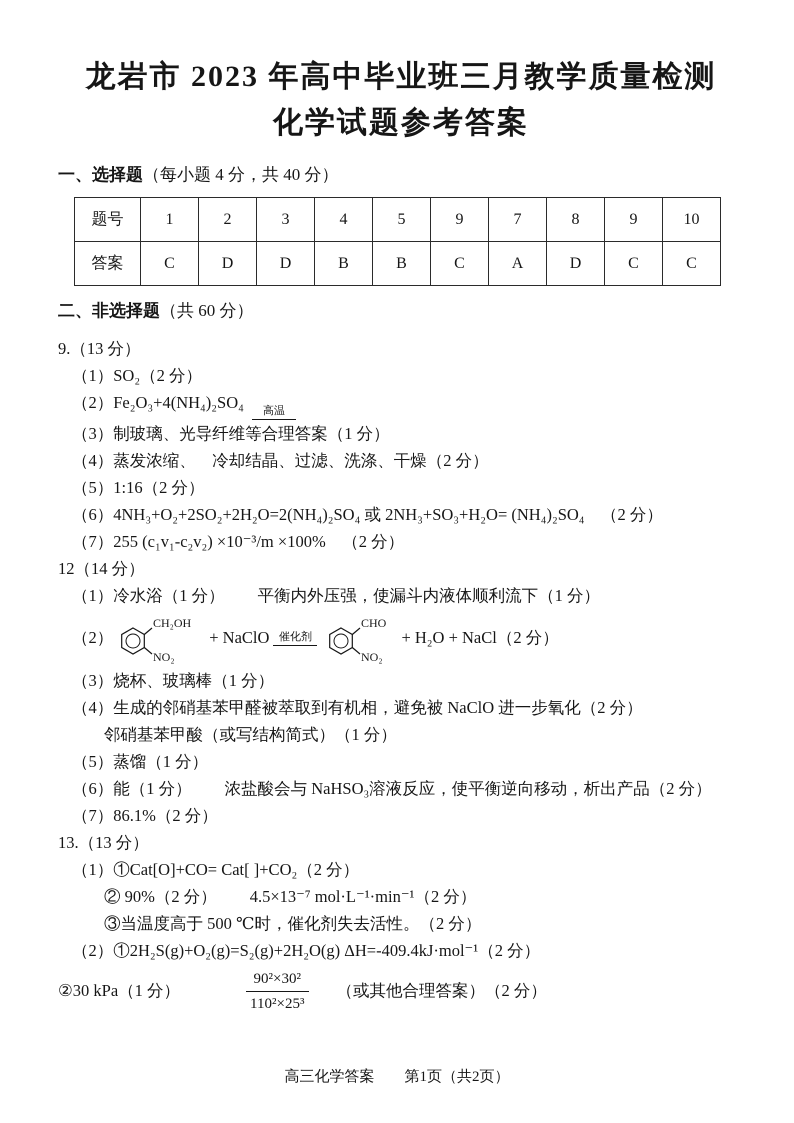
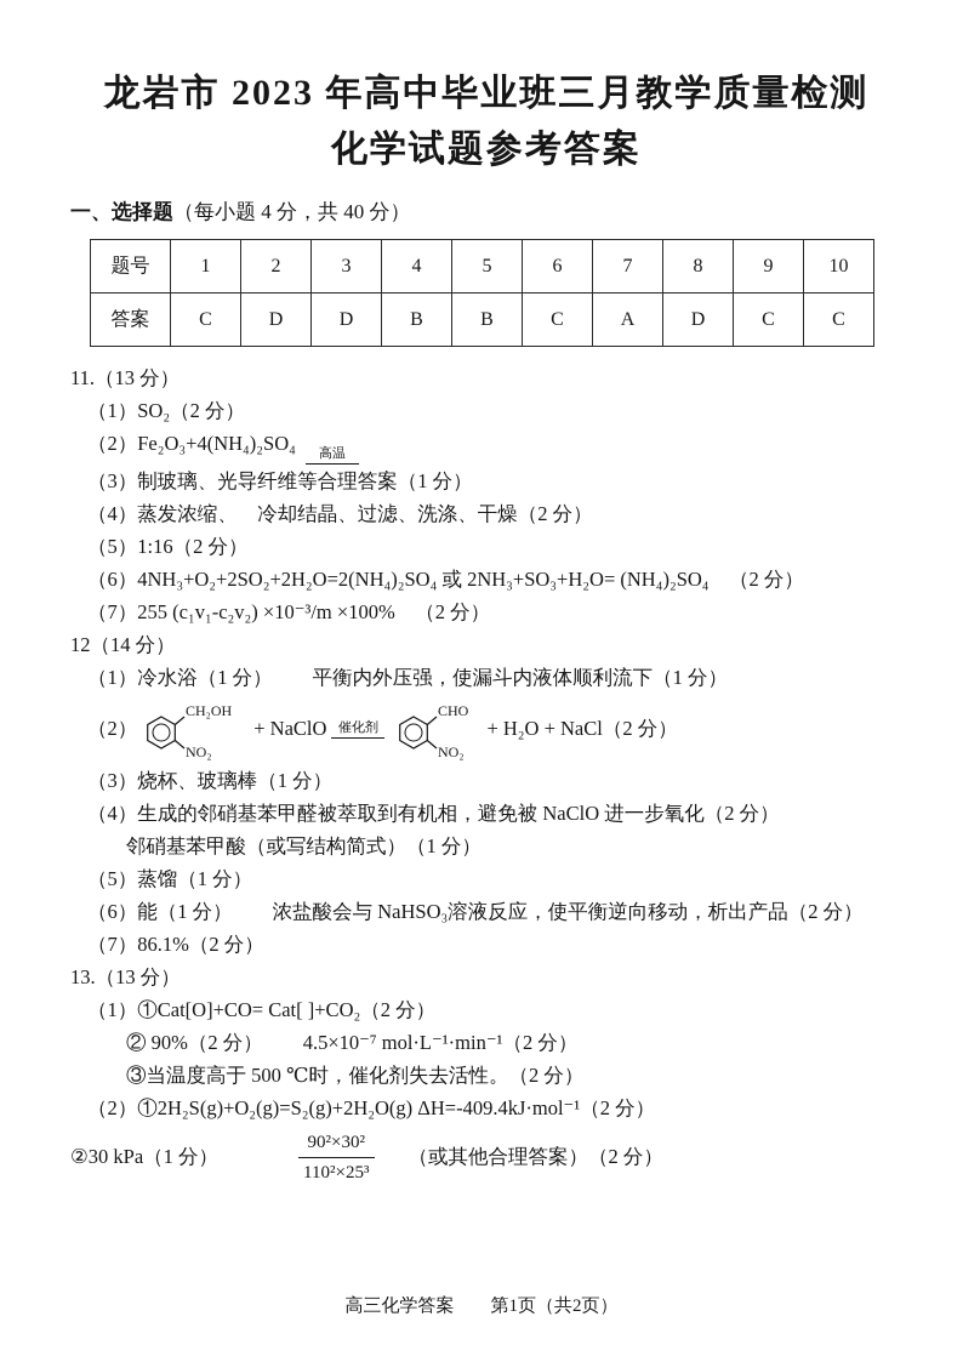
  龙岩市 2023 年高中毕业班三月教学质量检测
  化学试题参考答案
  一、选择题（每小题 4 分，共 40 分）
- 题号	1	2	3	4	5	9	7	8	9	10
+ 题号	1	2	3	4	5	6	7	8	9	10
  答案	C	D	D	B	B	C	A	D	C	C
- 二、非选择题（共 60 分）
- 9.（13 分）
+ 11.（13 分）
  （1）SO₂（2 分）
  （2）Fe₂O₃+4(NH₄)₂SO₄
  高温
  （3）制玻璃、光导纤维等合理答案（1 分）
  （4）蒸发浓缩、 冷却结晶、过滤、洗涤、干燥（2 分）
  （5）1:16（2 分）
  （6）4NH₃+O₂+2SO₂+2H₂O=2(NH₄)₂SO₄ 或 2NH₃+SO₃+H₂O= (NH₄)₂SO₄ （2 分）
  （7）255 (c₁v₁-c₂v₂) ×10⁻³/m ×100% （2 分）
  12（14 分）
  （1）冷水浴（1 分） 平衡内外压强，使漏斗内液体顺利流下（1 分）
  （2）
  CH₂OH
  NO₂
  + NaClO
  催化剂
  CHO
  NO₂
  + H₂O + NaCl（2 分）
  （3）烧杯、玻璃棒（1 分）
  （4）生成的邻硝基苯甲醛被萃取到有机相，避免被 NaClO 进一步氧化（2 分）
  邻硝基苯甲酸（或写结构简式）（1 分）
  （5）蒸馏（1 分）
  （6）能（1 分） 浓盐酸会与 NaHSO₃溶液反应，使平衡逆向移动，析出产品（2 分）
  （7）86.1%（2 分）
  13.（13 分）
  （1）①Cat[O]+CO= Cat[ ]+CO₂（2 分）
- ② 90%（2 分） 4.5×13⁻⁷ mol·L⁻¹·min⁻¹（2 分）
+ ② 90%（2 分） 4.5×10⁻⁷ mol·L⁻¹·min⁻¹（2 分）
  ③当温度高于 500 ℃时，催化剂失去活性。（2 分）
  （2）①2H₂S(g)+O₂(g)=S₂(g)+2H₂O(g) ΔH=-409.4kJ·mol⁻¹（2 分）
  ②30 kPa（1 分）
  90²×30²
  110²×25³
  （或其他合理答案）（2 分）
  高三化学答案 第1页（共2页）
